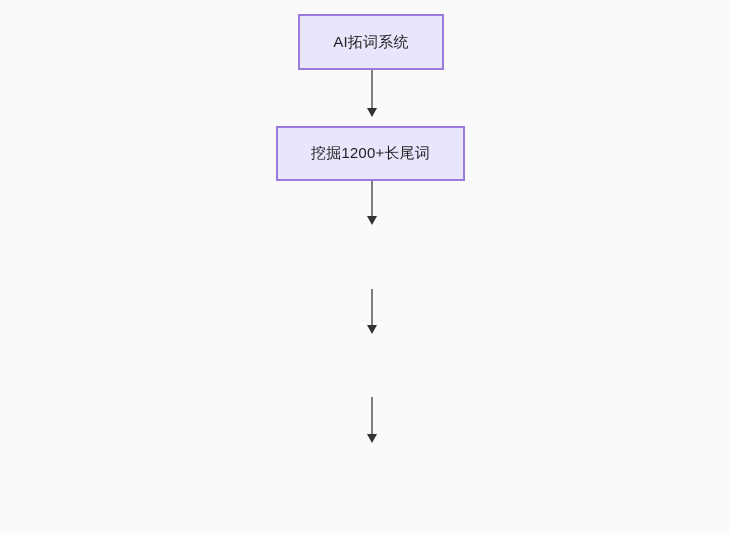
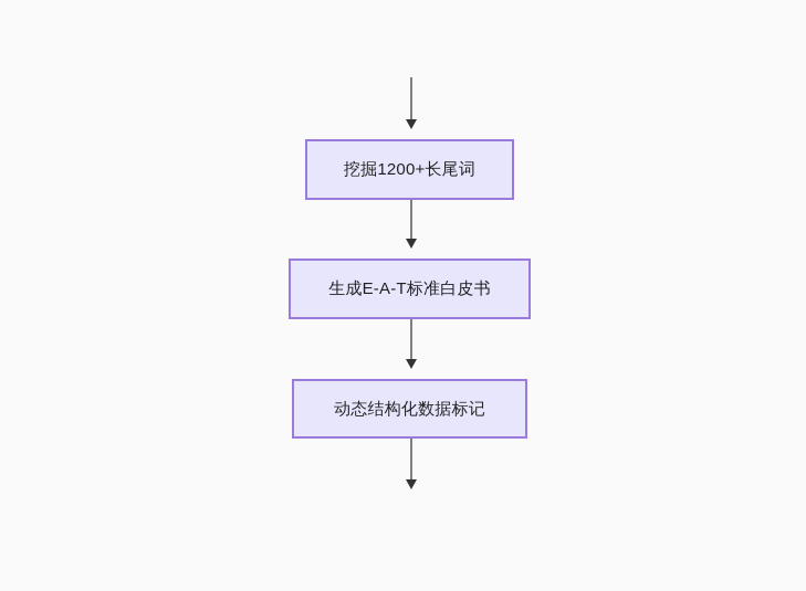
- AI拓词系统
  挖掘1200+长尾词
+ 生成E-A-T标准白皮书
+ 动态结构化数据标记
